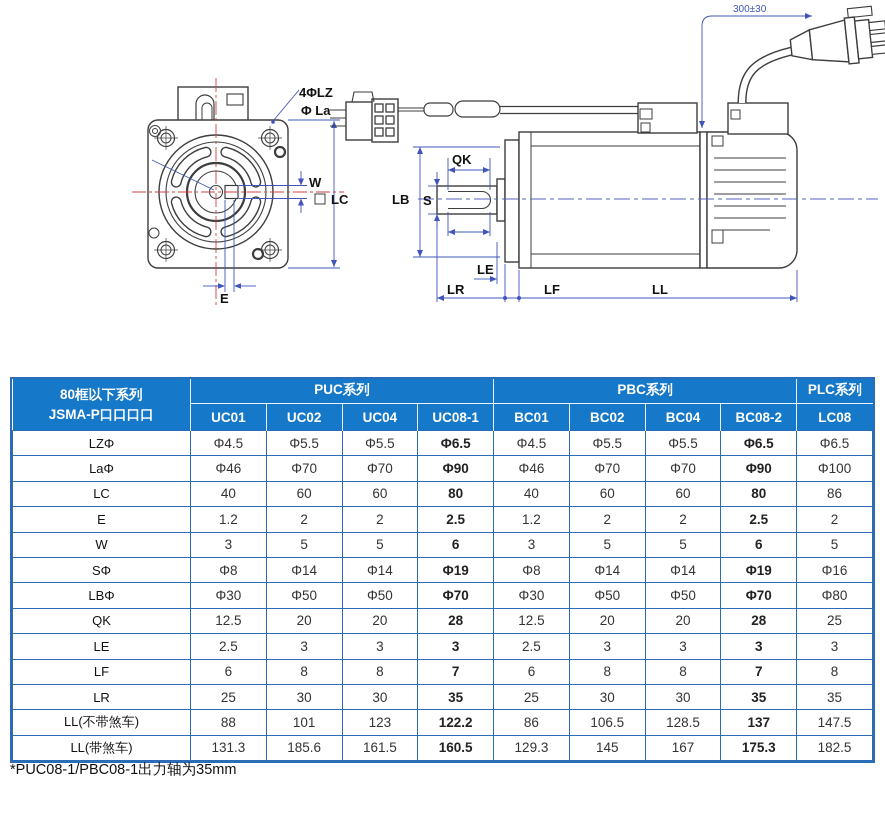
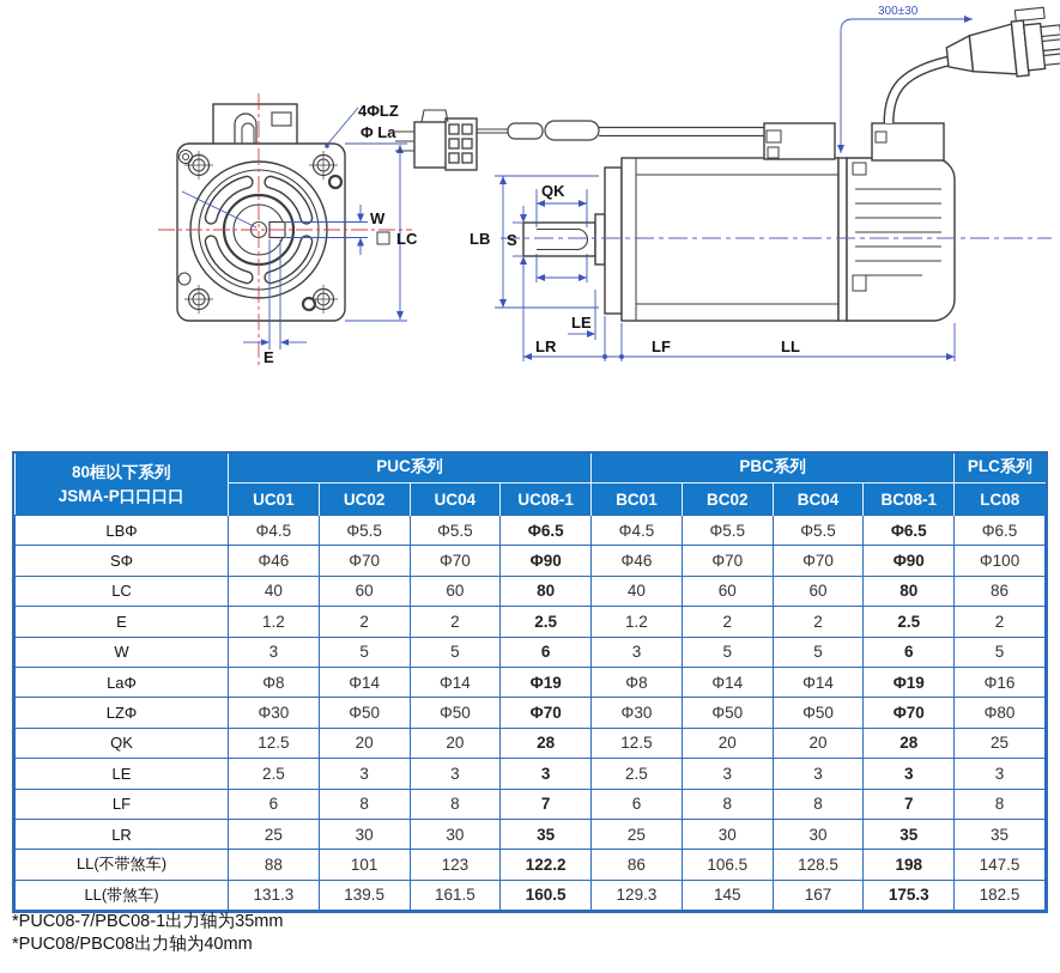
  4ΦLZ
  Φ La
  W
  LC
  E
  QK
  LB
  S
  LE
  LR
  LF
  LL
  300±30
  80框以下系列 JSMA-P口口口口	PUC系列	PBC系列	PLC系列
- UC01	UC02	UC04	UC08-1	BC01	BC02	BC04	BC08-2	LC08
+ UC01	UC02	UC04	UC08-1	BC01	BC02	BC04	BC08-1	LC08
- LZΦ	Φ4.5	Φ5.5	Φ5.5	Φ6.5	Φ4.5	Φ5.5	Φ5.5	Φ6.5	Φ6.5
+ LBΦ	Φ4.5	Φ5.5	Φ5.5	Φ6.5	Φ4.5	Φ5.5	Φ5.5	Φ6.5	Φ6.5
- LaΦ	Φ46	Φ70	Φ70	Φ90	Φ46	Φ70	Φ70	Φ90	Φ100
+ SΦ	Φ46	Φ70	Φ70	Φ90	Φ46	Φ70	Φ70	Φ90	Φ100
  LC	40	60	60	80	40	60	60	80	86
  E	1.2	2	2	2.5	1.2	2	2	2.5	2
  W	3	5	5	6	3	5	5	6	5
- SΦ	Φ8	Φ14	Φ14	Φ19	Φ8	Φ14	Φ14	Φ19	Φ16
+ LaΦ	Φ8	Φ14	Φ14	Φ19	Φ8	Φ14	Φ14	Φ19	Φ16
- LBΦ	Φ30	Φ50	Φ50	Φ70	Φ30	Φ50	Φ50	Φ70	Φ80
+ LZΦ	Φ30	Φ50	Φ50	Φ70	Φ30	Φ50	Φ50	Φ70	Φ80
  QK	12.5	20	20	28	12.5	20	20	28	25
  LE	2.5	3	3	3	2.5	3	3	3	3
  LF	6	8	8	7	6	8	8	7	8
  LR	25	30	30	35	25	30	30	35	35
- LL(不带煞车)	88	101	123	122.2	86	106.5	128.5	137	147.5
+ LL(不带煞车)	88	101	123	122.2	86	106.5	128.5	198	147.5
- LL(带煞车)	131.3	185.6	161.5	160.5	129.3	145	167	175.3	182.5
+ LL(带煞车)	131.3	139.5	161.5	160.5	129.3	145	167	175.3	182.5
- *PUC08-1/PBC08-1出力轴为35mm
+ *PUC08-7/PBC08-1出力轴为35mm
+ *PUC08/PBC08出力轴为40mm
